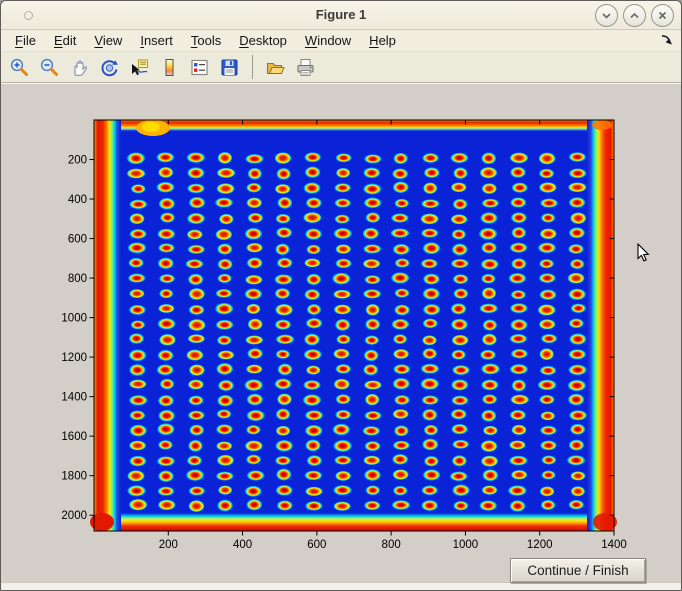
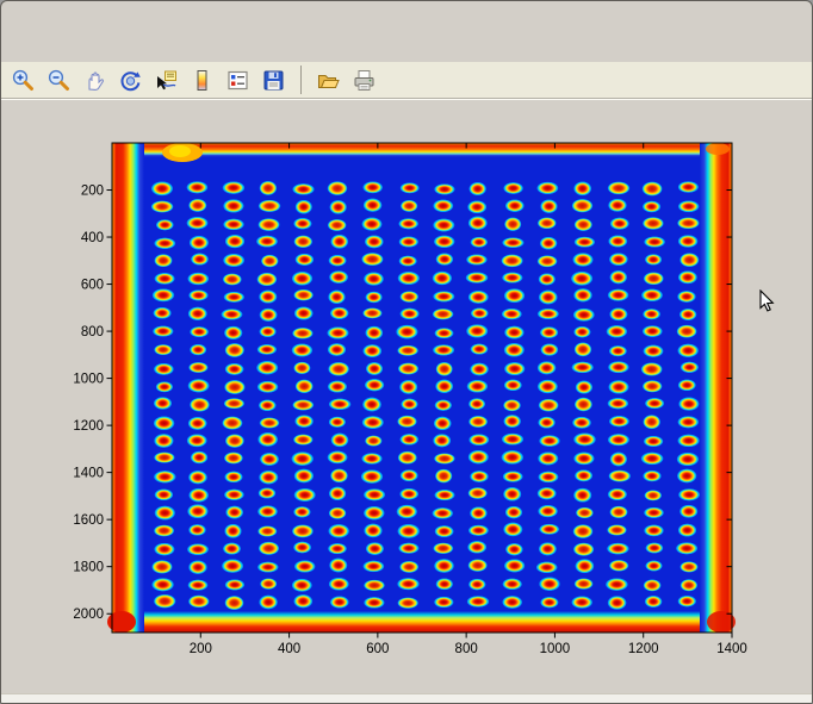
  200
  400
  600
  800
  1000
  1200
  1400
  200
  400
  600
  800
  1000
  1200
  1400
  1600
  1800
  2000
- Figure 1
- File
- Edit
- View
- Insert
- Tools
- Desktop
- Window
- Help
- Continue / Finish
